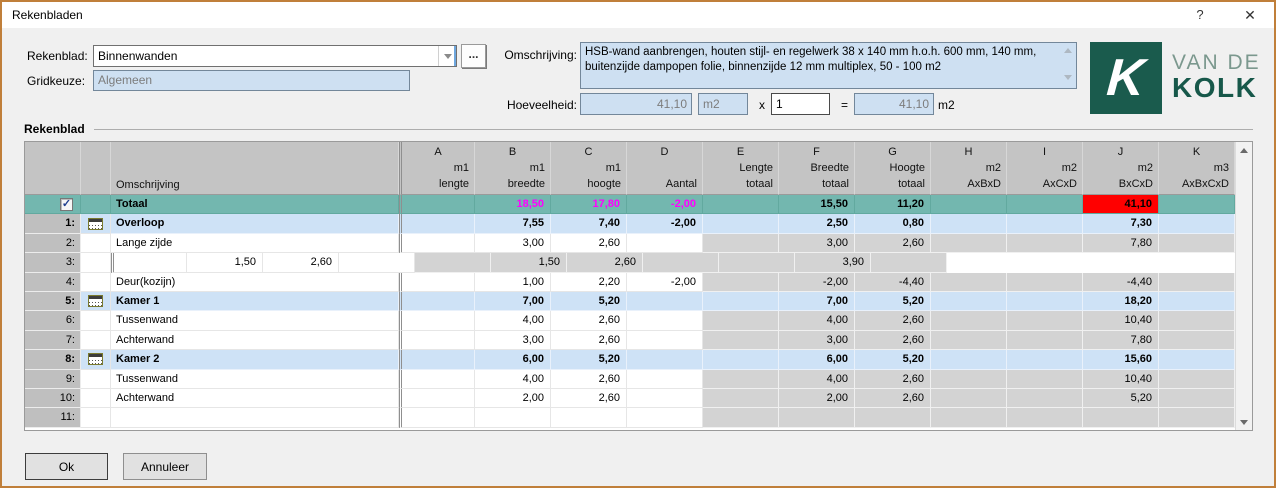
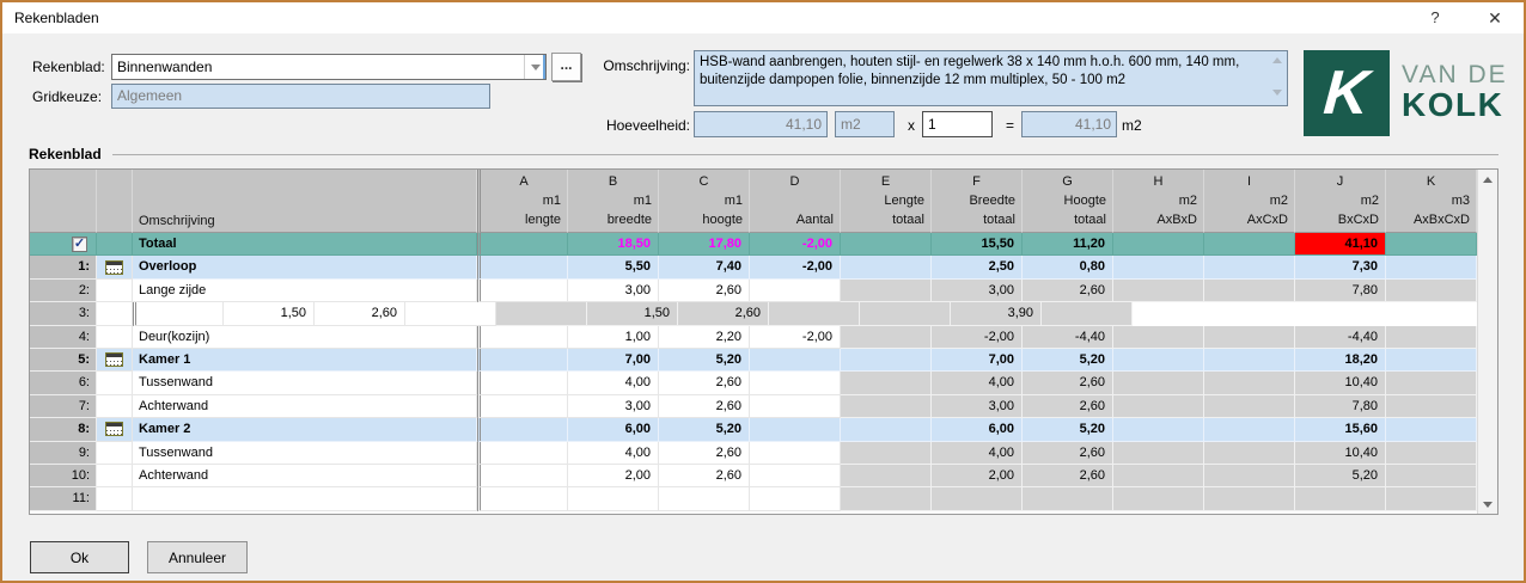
  Rekenbladen
  ?
  ✕
  Rekenblad:
  Binnenwanden
  ...
  Gridkeuze:
  Algemeen
  Omschrijving:
  HSB-wand aanbrengen, houten stijl- en regelwerk 38 x 140 mm h.o.h. 600 mm, 140 mm, buitenzijde dampopen folie, binnenzijde 12 mm multiplex, 50 - 100 m2
  Hoeveelheid:
  41,10
  m2
  x
  1
  =
  41,10
  m2
  VAN DE
  KOLK
  Rekenblad
  Omschrijving
  A
  m1
  lengte
  B
  m1
  breedte
  C
  m1
  hoogte
  D
  Aantal
  E
  Lengte
  totaal
  F
  Breedte
  totaal
  G
  Hoogte
  totaal
  H
  m2
  AxBxD
  I
  m2
  AxCxD
  J
  m2
  BxCxD
  K
  m3
  AxBxCxD
  ✓
  Totaal
  18,50
  17,80
  -2,00
  15,50
  11,20
  41,10
  1:
  Overloop
- 7,55
+ 5,50
  7,40
  -2,00
  2,50
  0,80
  7,30
  2:
  Lange zijde
  3,00
  2,60
  3,00
  2,60
  7,80
  3:
  1,50
  2,60
  1,50
  2,60
  3,90
  4:
  Deur(kozijn)
  1,00
  2,20
  -2,00
  -2,00
  -4,40
  -4,40
  5:
  Kamer 1
  7,00
  5,20
  7,00
  5,20
  18,20
  6:
  Tussenwand
  4,00
  2,60
  4,00
  2,60
  10,40
  7:
  Achterwand
  3,00
  2,60
  3,00
  2,60
  7,80
  8:
  Kamer 2
  6,00
  5,20
  6,00
  5,20
  15,60
  9:
  Tussenwand
  4,00
  2,60
  4,00
  2,60
  10,40
  10:
  Achterwand
  2,00
  2,60
  2,00
  2,60
  5,20
  11:
  Ok
  Annuleer
